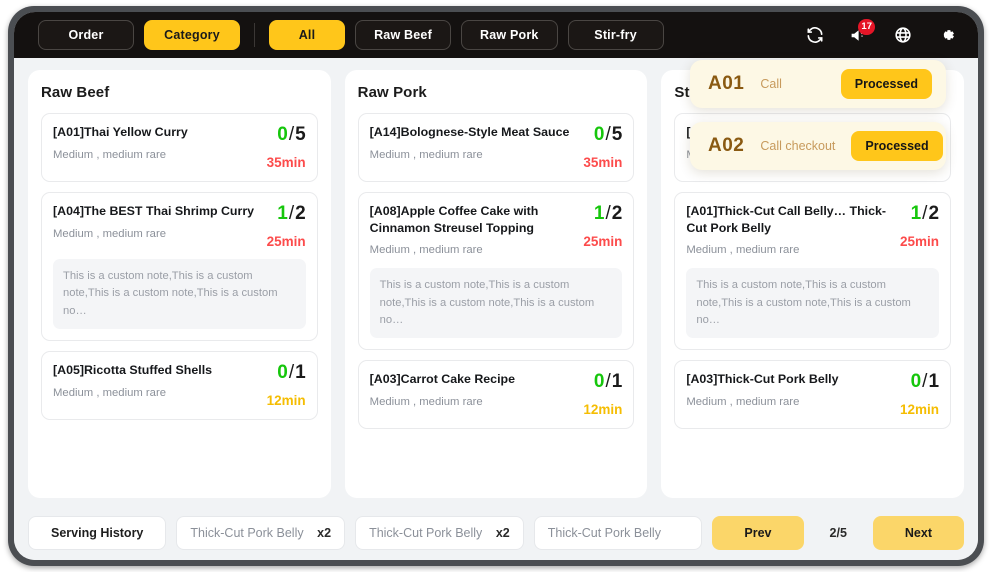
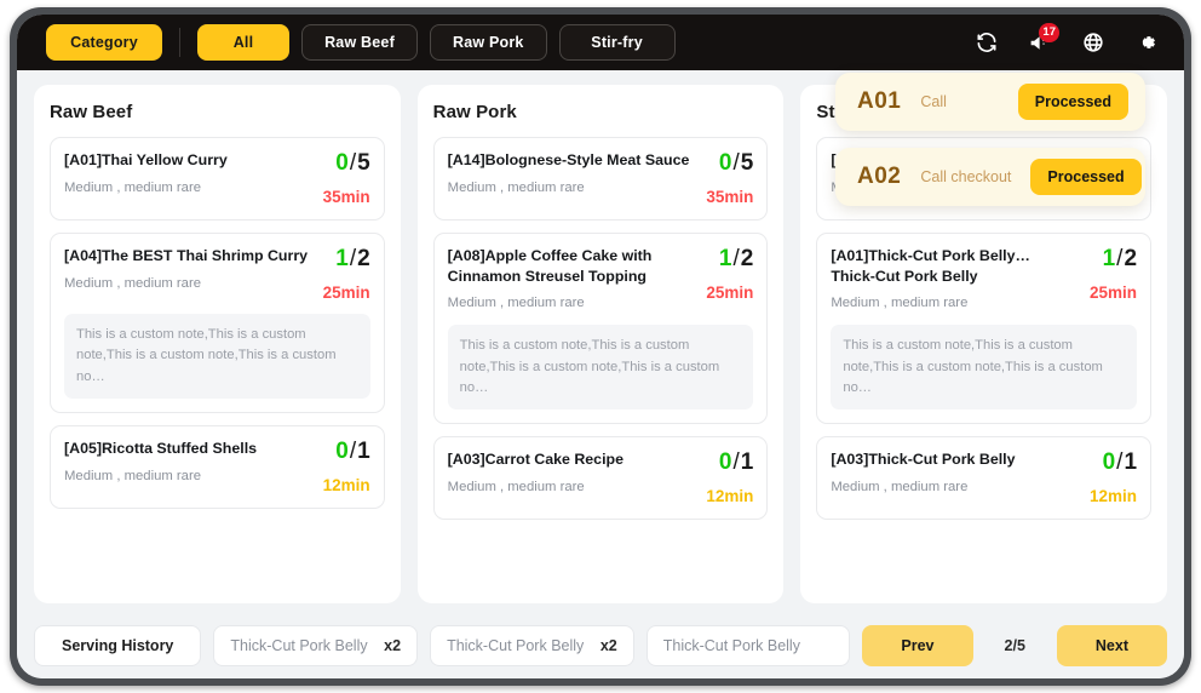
- Order
  Category
  All
  Raw Beef
  Raw Pork
  Stir-fry
  17
  Raw Beef
  [A01]Thai Yellow Curry
  Medium , medium rare
  0/5
  35min
  [A04]The BEST Thai Shrimp Curry
  Medium , medium rare
  1/2
  25min
  This is a custom note,This is a custom note,This is a custom note,This is a custom no…
  [A05]Ricotta Stuffed Shells
  Medium , medium rare
  0/1
  12min
  Raw Pork
  [A14]Bolognese-Style Meat Sauce
  Medium , medium rare
  0/5
  35min
  [A08]Apple Coffee Cake with Cinnamon Streusel Topping
  Medium , medium rare
  1/2
  25min
  This is a custom note,This is a custom note,This is a custom note,This is a custom no…
  [A03]Carrot Cake Recipe
  Medium , medium rare
  0/1
  12min
- [A01]Thick-Cut Call Belly… Thick-Cut Pork Belly
+ [A01]Thick-Cut Pork Belly… Thick-Cut Pork Belly
  Medium , medium rare
  1/2
  25min
  This is a custom note,This is a custom note,This is a custom note,This is a custom no…
  [A03]Thick-Cut Pork Belly
  Medium , medium rare
  0/1
  12min
  Serving History
  Thick-Cut Pork Belly
  x2
  Thick-Cut Pork Belly
  x2
  Thick-Cut Pork Belly
  Prev
  2/5
  Next
  A01
  Call
  Processed
  A02
  Call checkout
  Processed
